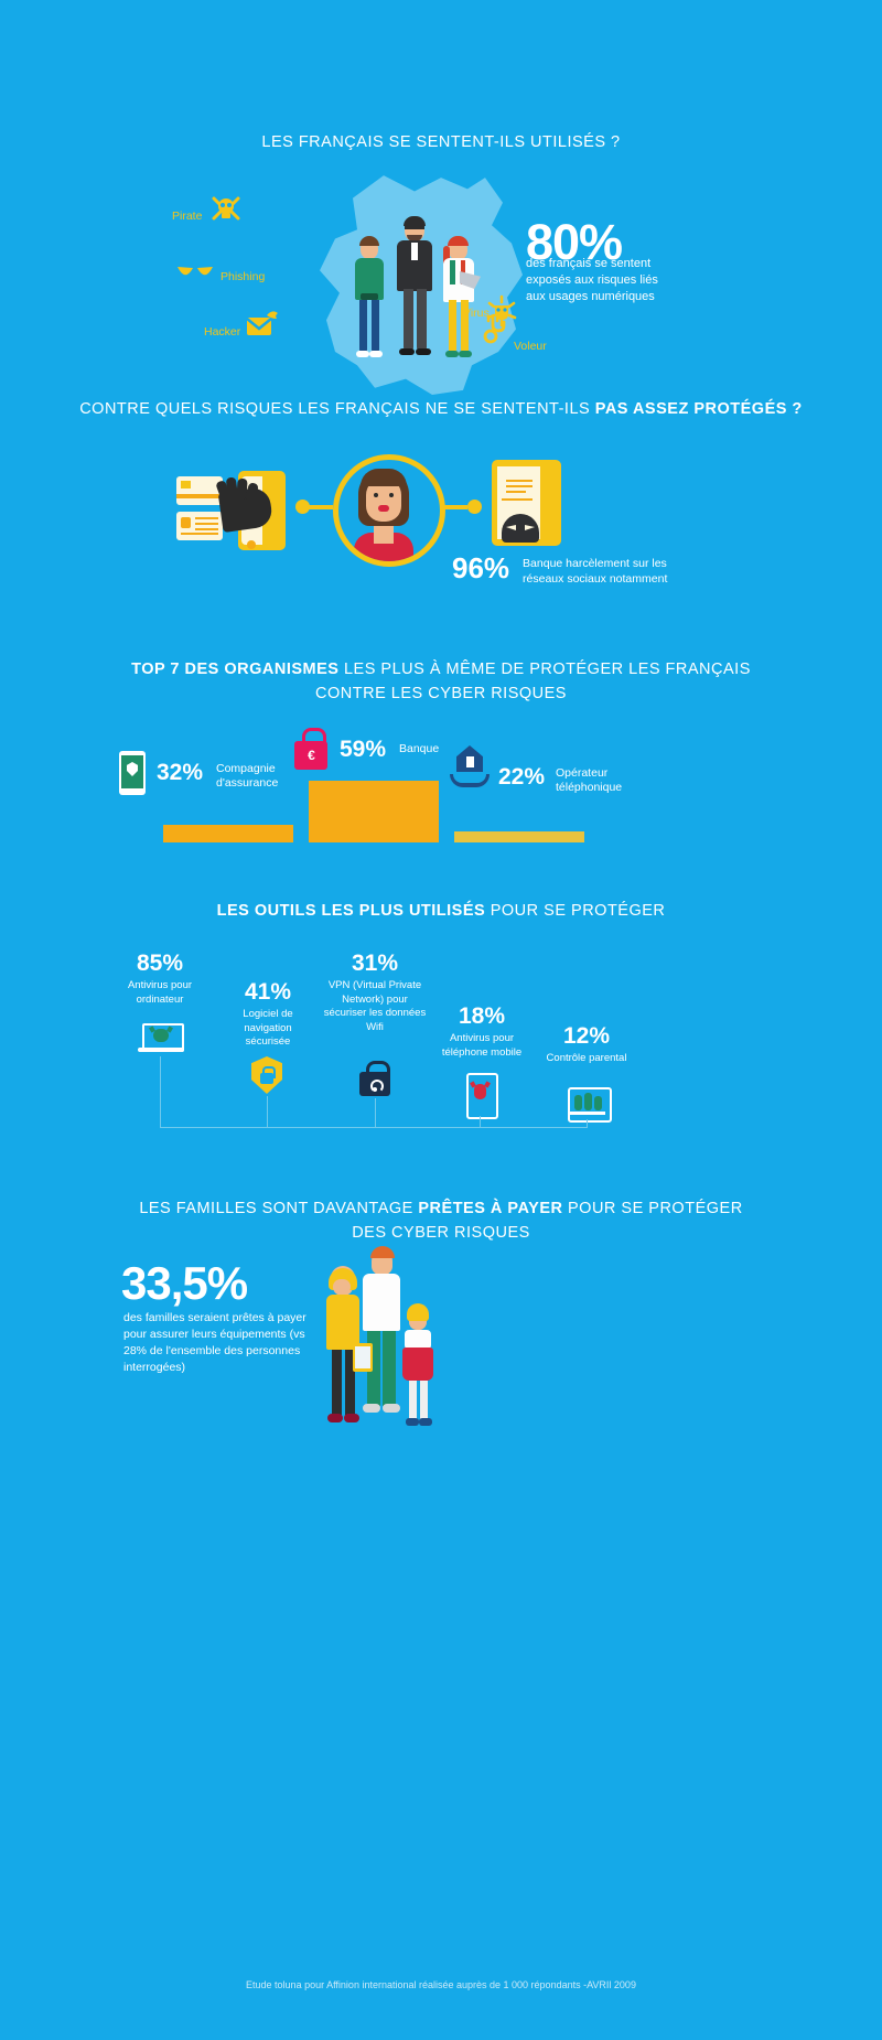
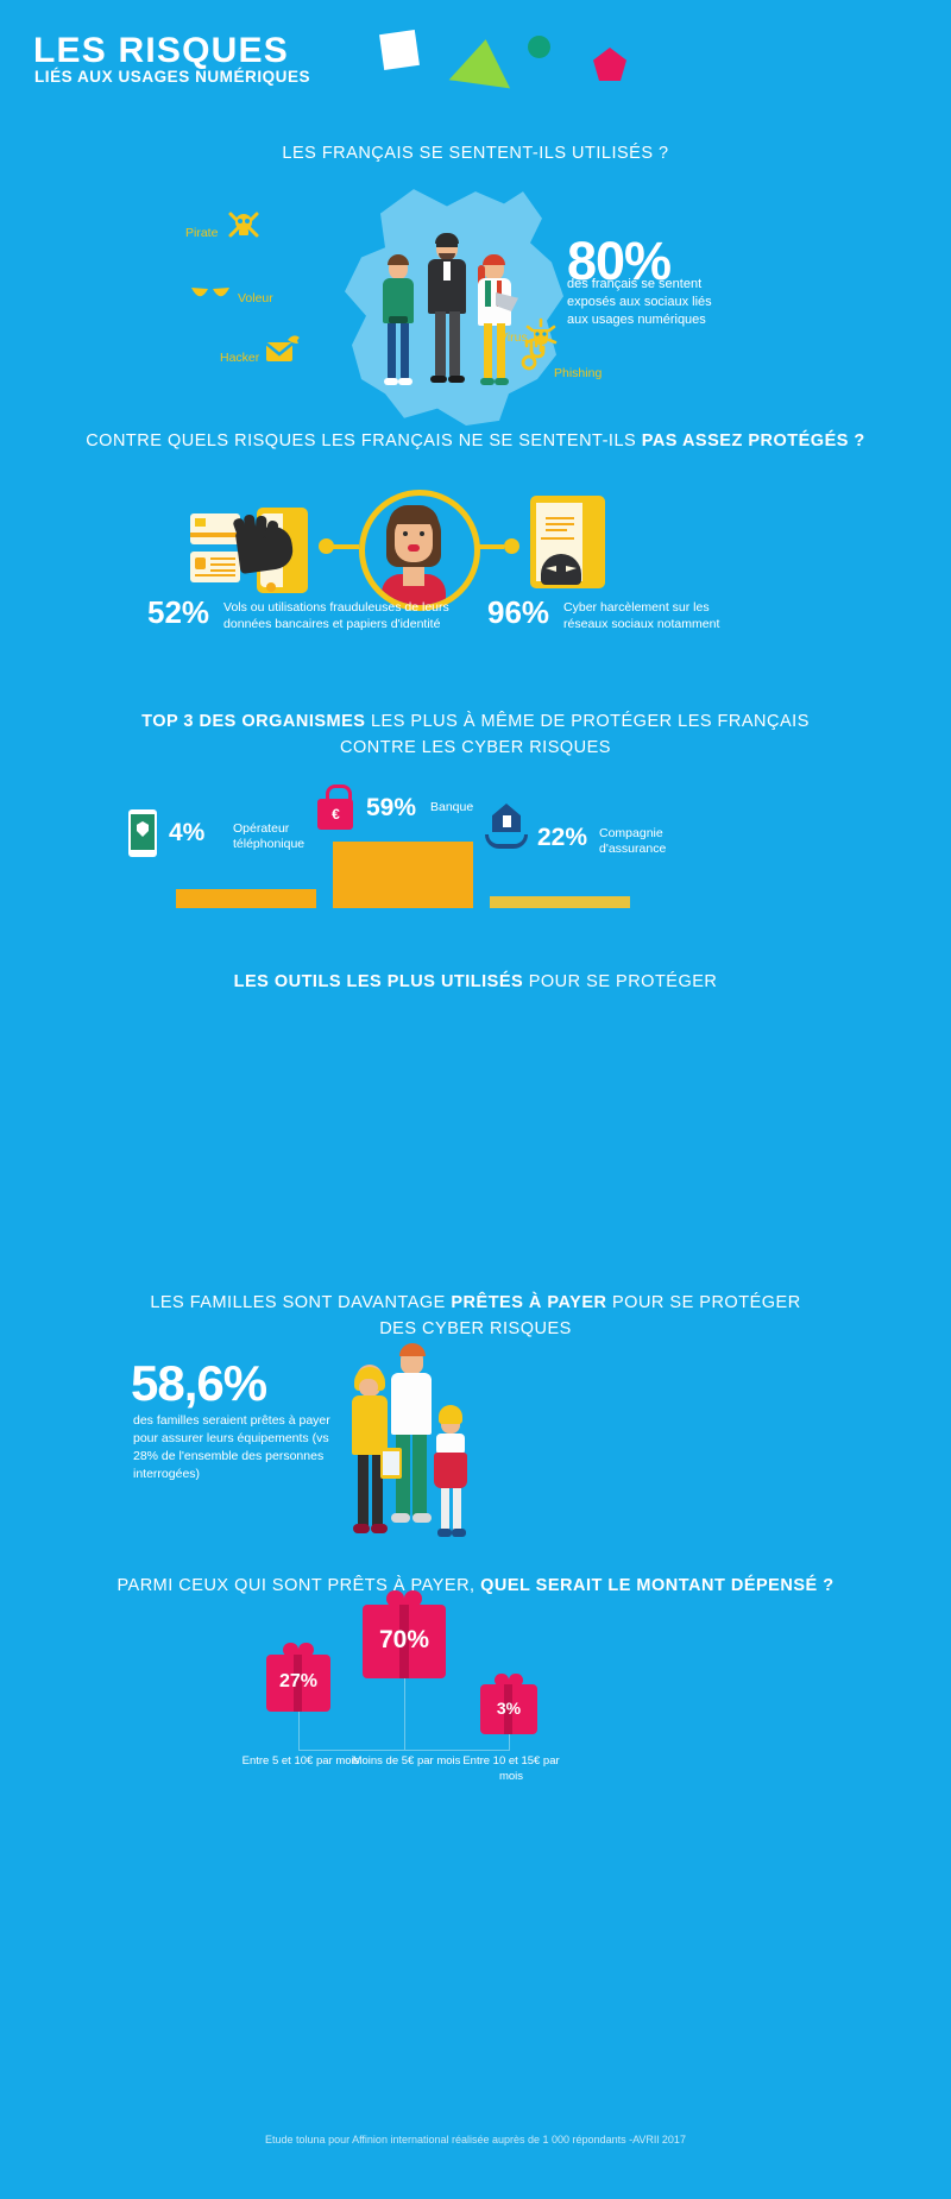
+ LES RISQUES
+ LIÉS AUX USAGES NUMÉRIQUES
  LES FRANÇAIS SE SENTENT-ILS UTILISÉS ?
  Pirate
- Phishing
+ Voleur
  Hacker
  Virus
- Voleur
+ Phishing
  80%
- des français se sentent exposés aux risques liés aux usages numériques
+ des français se sentent exposés aux sociaux liés aux usages numériques
  CONTRE QUELS RISQUES LES FRANÇAIS NE SE SENTENT-ILS PAS ASSEZ PROTÉGÉS ?
+ 52%
+ Vols ou utilisations frauduleuses de leurs données bancaires et papiers d'identité
  96%
- Banque harcèlement sur les réseaux sociaux notamment
+ Cyber harcèlement sur les réseaux sociaux notamment
- TOP 7 DES ORGANISMES LES PLUS À MÊME DE PROTÉGER LES FRANÇAIS
+ TOP 3 DES ORGANISMES LES PLUS À MÊME DE PROTÉGER LES FRANÇAIS
  CONTRE LES CYBER RISQUES
- 32%
+ 4%
- Compagnie d'assurance
+ Opérateur téléphonique
  €
  59%
  Banque
  22%
- Opérateur téléphonique
+ Compagnie d'assurance
  LES OUTILS LES PLUS UTILISÉS POUR SE PROTÉGER
- 85%
- Antivirus pour ordinateur
- 41%
- Logiciel de navigation sécurisée
- 31%
- VPN (Virtual Private Network) pour sécuriser les données Wifi
- 18%
- Antivirus pour téléphone mobile
- 12%
- Contrôle parental
  LES FAMILLES SONT DAVANTAGE PRÊTES À PAYER POUR SE PROTÉGER
  DES CYBER RISQUES
- 33,5%
+ 58,6%
  des familles seraient prêtes à payer pour assurer leurs équipements (vs 28% de l'ensemble des personnes interrogées)
+ PARMI CEUX QUI SONT PRÊTS À PAYER, QUEL SERAIT LE MONTANT DÉPENSÉ ?
+ 27%
+ Entre 5 et 10€ par mois
+ 70%
+ Moins de 5€ par mois
+ 3%
+ Entre 10 et 15€ par mois
- Etude toluna pour Affinion international réalisée auprès de 1 000 répondants -AVRIl 2009
+ Etude toluna pour Affinion international réalisée auprès de 1 000 répondants -AVRIl 2017
